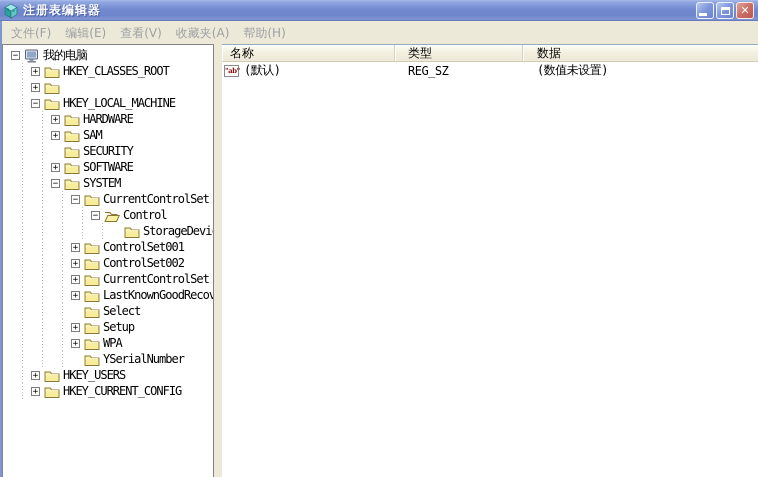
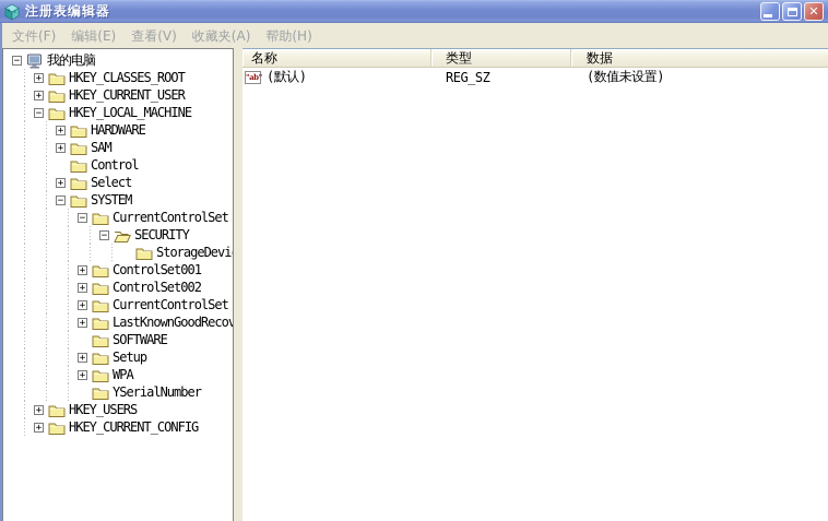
  注册表编辑器
  ✕
  文件(F)
  编辑(E)
  查看(V)
  收藏夹(A)
  帮助(H)
  −
  我的电脑
  +
  HKEY_CLASSES_ROOT
  +
+ HKEY_CURRENT_USER
  −
  HKEY_LOCAL_MACHINE
  +
  HARDWARE
  +
  SAM
- SECURITY
+ Control
  +
- SOFTWARE
+ Select
  −
  SYSTEM
  −
  CurrentControlSet
  −
- Control
+ SECURITY
  StorageDevi
  +
  ControlSet001
  +
  ControlSet002
  +
  CurrentControlSet
  +
  LastKnownGoodRecov
- Select
+ SOFTWARE
  +
  Setup
  +
  WPA
  YSerialNumber
  +
  HKEY_USERS
  +
  HKEY_CURRENT_CONFIG
  名称
  类型
  数据
  (默认)
  REG_SZ
  (数值未设置)
